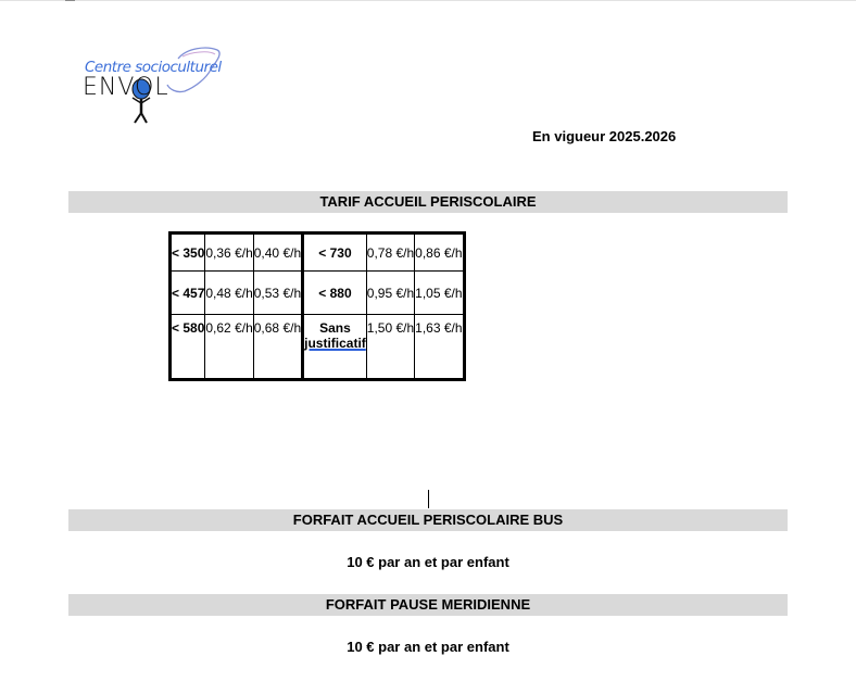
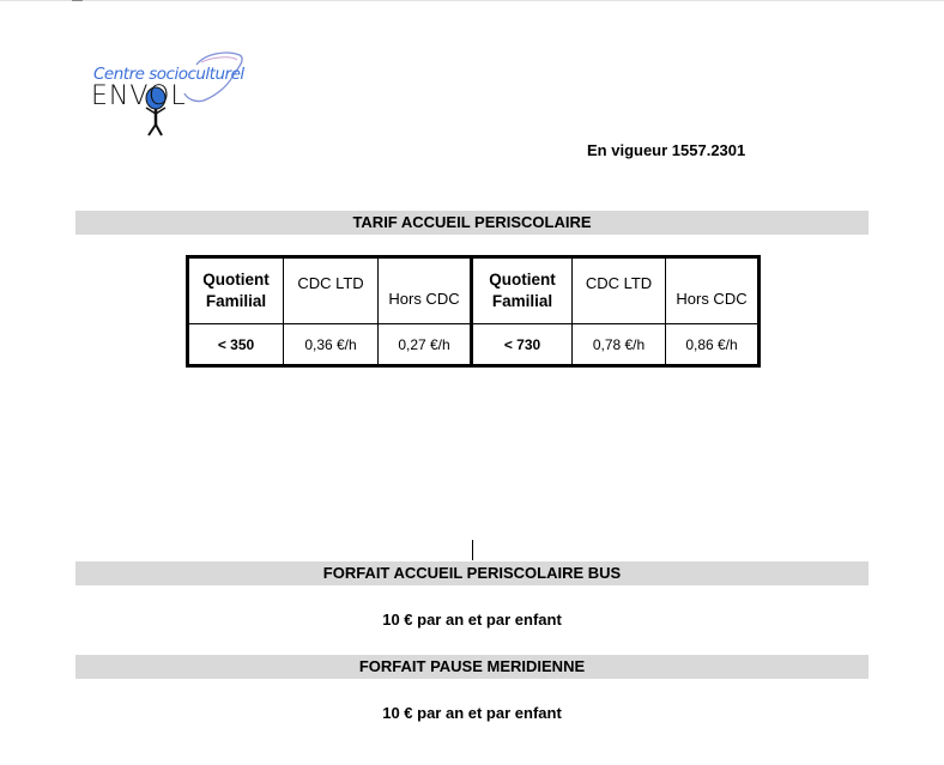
  Centre socioculturel
  ENVOL
- En vigueur 2025.2026
+ En vigueur 1557.2301
  TARIF ACCUEIL PERISCOLAIRE
+ Quotient Familial	CDC LTD	Hors CDC	Quotient Familial	CDC LTD	Hors CDC
- < 350	0,36 €/h	0,40 €/h	< 730	0,78 €/h	0,86 €/h
+ < 350	0,36 €/h	0,27 €/h	< 730	0,78 €/h	0,86 €/h
- < 457	0,48 €/h	0,53 €/h	< 880	0,95 €/h	1,05 €/h
- < 580	0,62 €/h	0,68 €/h	Sans justificatif	1,50 €/h	1,63 €/h
  FORFAIT ACCUEIL PERISCOLAIRE BUS
  10 € par an et par enfant
  FORFAIT PAUSE MERIDIENNE
  10 € par an et par enfant
